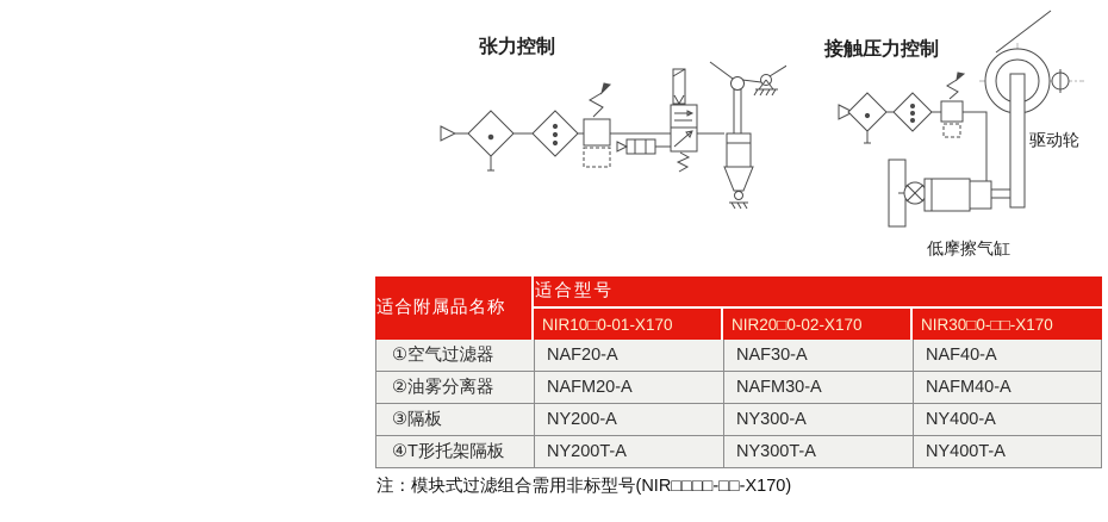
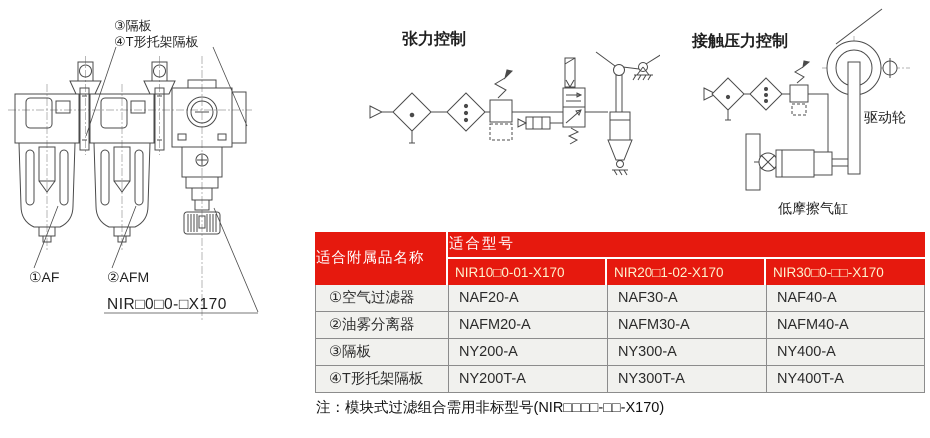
+ ③隔板
+ ④T形托架隔板
+ ①AF
+ ②AFM
+ NIR□0□0-□X170
  张力控制
  接触压力控制
  驱动轮
  低摩擦气缸
  适合附属品名称	适合型号
- NIR10□0-01-X170	NIR20□0-02-X170	NIR30□0-□□-X170
+ NIR10□0-01-X170	NIR20□1-02-X170	NIR30□0-□□-X170
  ①空气过滤器	NAF20-A	NAF30-A	NAF40-A
  ②油雾分离器	NAFM20-A	NAFM30-A	NAFM40-A
  ③隔板	NY200-A	NY300-A	NY400-A
  ④T形托架隔板	NY200T-A	NY300T-A	NY400T-A
  注：模块式过滤组合需用非标型号(NIR□□□□-□□-X170)
